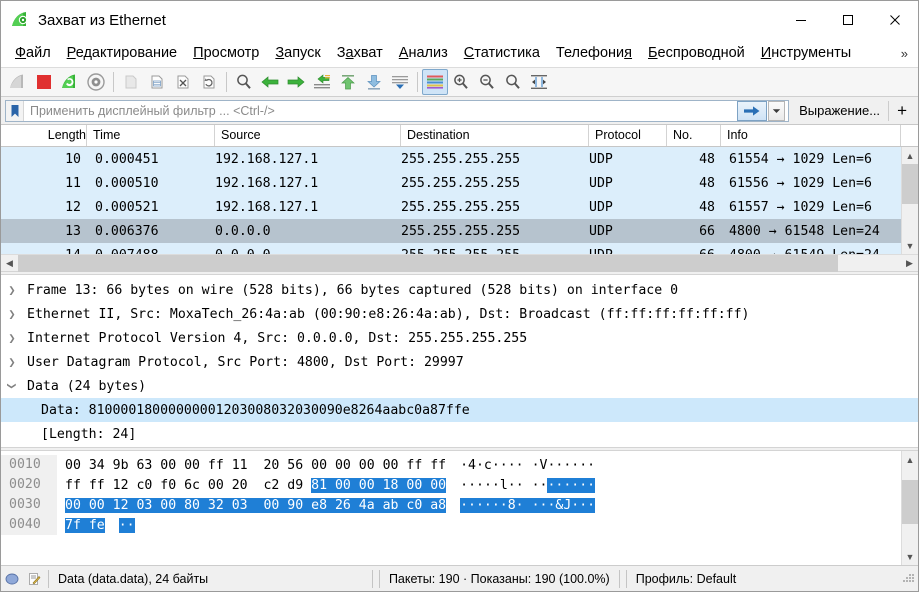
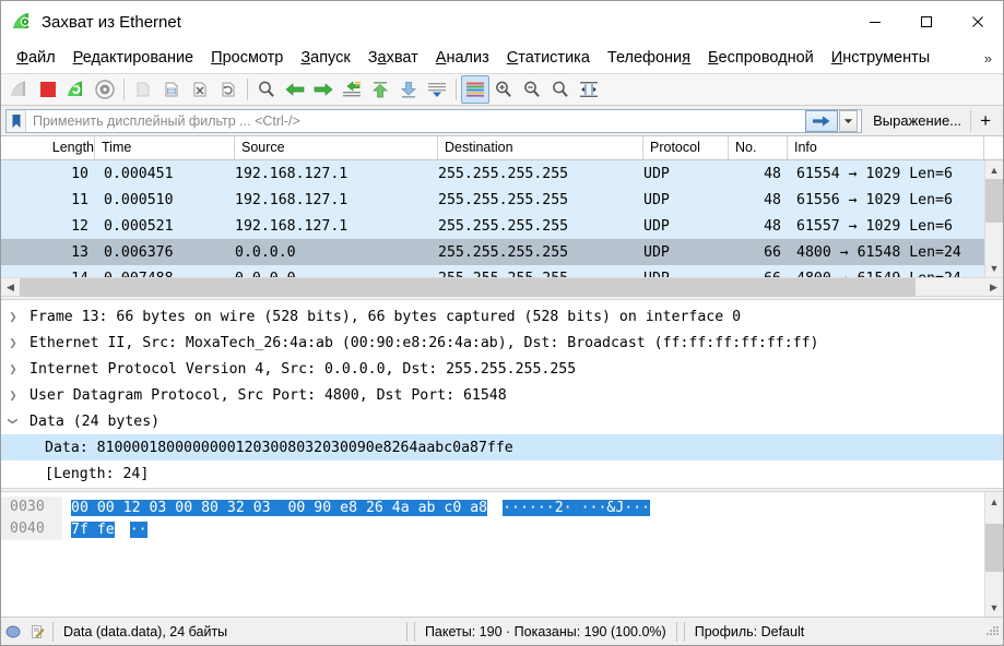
  Захват из Ethernet
  Файл
  Редактирование
  Просмотр
  Запуск
  Захват
  Анализ
  Статистика
  Телефония
  Беспроводной
  Инструменты
  »
  Применить дисплейный фильтр ... <Ctrl-/>
  Выражение...
  +
  Length
  Time
  Source
  Destination
  Protocol
  No.
  Info
  10
  0.000451
  192.168.127.1
  255.255.255.255
  UDP
  48
  61554 → 1029 Len=6
  11
  0.000510
  192.168.127.1
  255.255.255.255
  UDP
  48
  61556 → 1029 Len=6
  12
  0.000521
  192.168.127.1
  255.255.255.255
  UDP
  48
  61557 → 1029 Len=6
  13
  0.006376
  0.0.0.0
  255.255.255.255
  UDP
  66
  4800 → 61548 Len=24
  ▲
  ▼
  ◀
  ▶
  ❯
  Frame 13: 66 bytes on wire (528 bits), 66 bytes captured (528 bits) on interface 0
  ❯
  Ethernet II, Src: MoxaTech_26:4a:ab (00:90:e8:26:4a:ab), Dst: Broadcast (ff:ff:ff:ff:ff:ff)
  ❯
  Internet Protocol Version 4, Src: 0.0.0.0, Dst: 255.255.255.255
  ❯
- User Datagram Protocol, Src Port: 4800, Dst Port: 29997
+ User Datagram Protocol, Src Port: 4800, Dst Port: 61548
  Data (24 bytes)
  Data: 81000018000000001203008032030090e8264aabc0a87ffe
  [Length: 24]
- 0010
- 00 34 9b 63 00 00 ff 11 20 56 00 00 00 00 ff ff
- ·4·c···· ·V······
- 0020
- ff ff 12 c0 f0 6c 00 20 c2 d9 81 00 00 18 00 00
- ·····l·· ········
  0030
  00 00 12 03 00 80 32 03 00 90 e8 26 4a ab c0 a8
- ······8· ···&J···
+ ······2· ···&J···
  0040
  7f fe
  ··
  ▲
  ▼
  Data (data.data), 24 байты
  Пакеты: 190 · Показаны: 190 (100.0%)
  Профиль: Default
